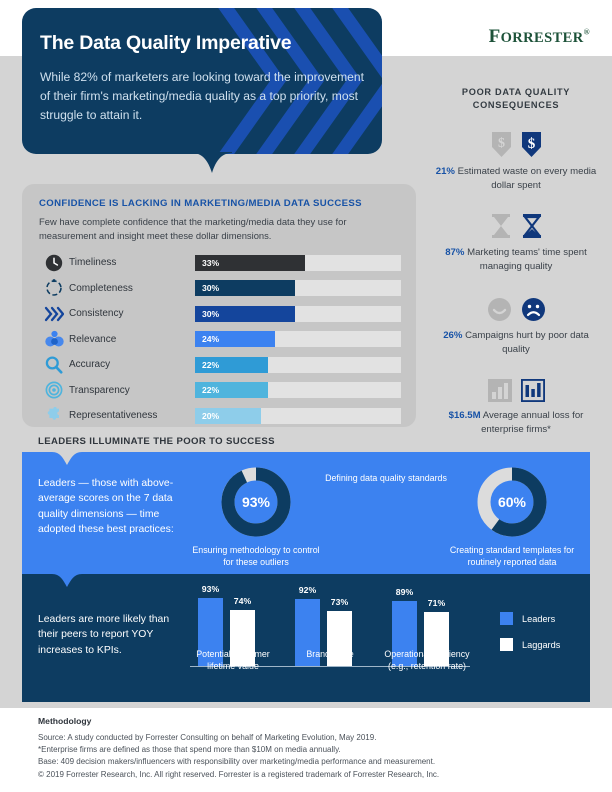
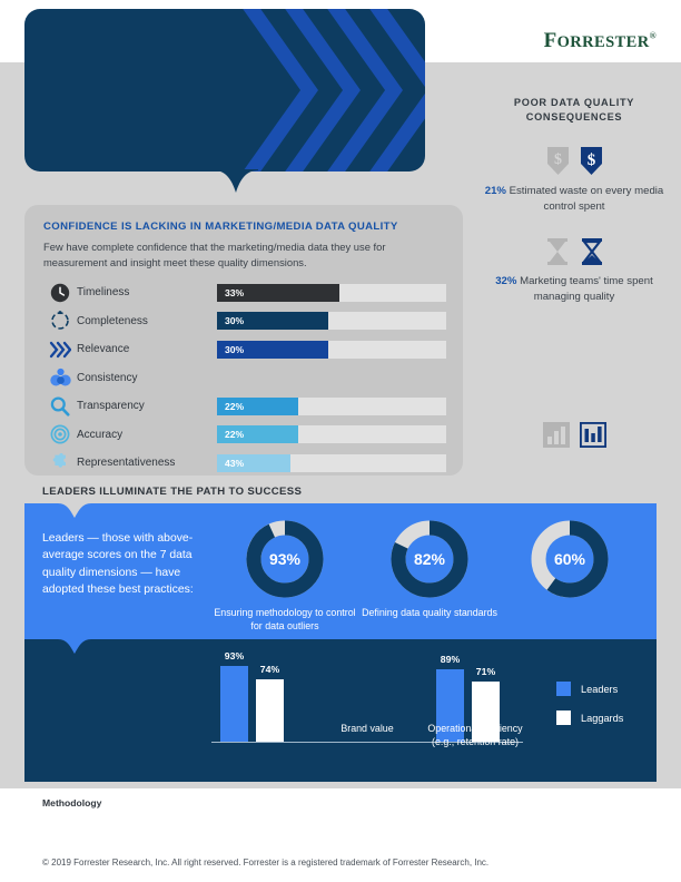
- The Data Quality Imperative
- While 82% of marketers are looking toward the improvement of their firm's marketing/media quality as a top priority, most struggle to attain it.
  FORRESTER®
  POOR DATA QUALITY CONSEQUENCES
  $
  $
- 21% Estimated waste on every media dollar spent
+ 21% Estimated waste on every media control spent
- 87% Marketing teams' time spent managing quality
+ 32% Marketing teams' time spent managing quality
- 26% Campaigns hurt by poor data quality
- $16.5M Average annual loss for enterprise firms*
- CONFIDENCE IS LACKING IN MARKETING/MEDIA DATA SUCCESS
+ CONFIDENCE IS LACKING IN MARKETING/MEDIA DATA QUALITY
- Few have complete confidence that the marketing/media data they use for measurement and insight meet these dollar dimensions.
+ Few have complete confidence that the marketing/media data they use for measurement and insight meet these quality dimensions.
  Timeliness
  33%
  Completeness
  30%
- Consistency
+ Relevance
  30%
- Relevance
+ Consistency
- 24%
- Accuracy
+ Transparency
  22%
- Transparency
+ Accuracy
  22%
  Representativeness
- 20%
+ 43%
- LEADERS ILLUMINATE THE POOR TO SUCCESS
+ LEADERS ILLUMINATE THE PATH TO SUCCESS
- Leaders — those with above-average scores on the 7 data quality dimensions — time adopted these best practices:
+ Leaders — those with above-average scores on the 7 data quality dimensions — have adopted these best practices:
  93%
- Ensuring methodology to control for these outliers
+ Ensuring methodology to control for data outliers
+ 82%
  Defining data quality standards
  60%
- Creating standard templates for routinely reported data
- Leaders are more likely than their peers to report YOY increases to KPIs.
  93%
  74%
- Potential customer lifetime value
- 92%
- 73%
  Brand value
  89%
  71%
  Operational efficiency (e.g., retention rate)
  Leaders
  Laggards
  Methodology
- Source: A study conducted by Forrester Consulting on behalf of Marketing Evolution, May 2019.
- *Enterprise firms are defined as those that spend more than $10M on media annually.
- Base: 409 decision makers/influencers with responsibility over marketing/media performance and measurement.
  © 2019 Forrester Research, Inc. All right reserved. Forrester is a registered trademark of Forrester Research, Inc.
